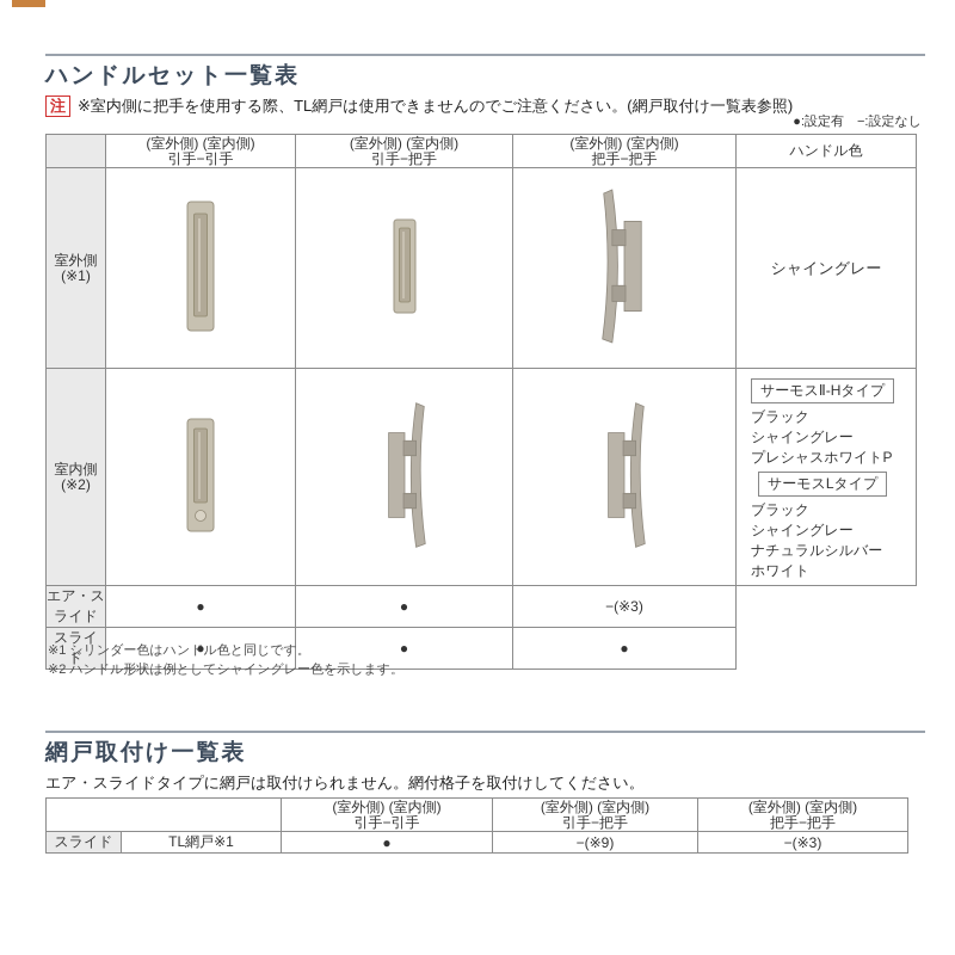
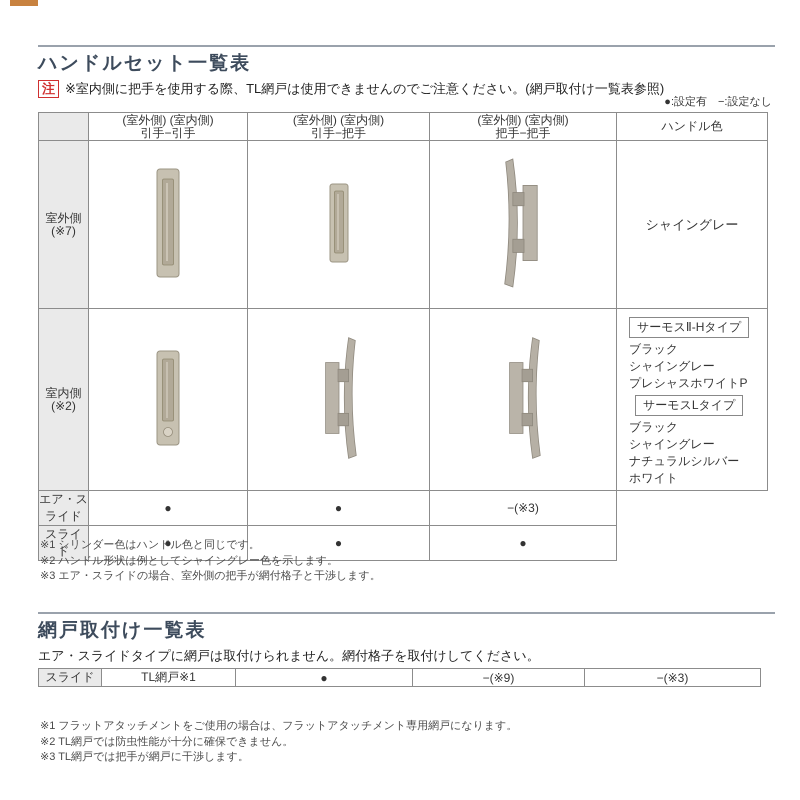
  ハンドルセット一覧表
  注
  ※室内側に把手を使用する際、TL網戸は使用できませんのでご注意ください。(網戸取付け一覧表参照)
  ●:設定有 −:設定なし
  	(室外側) (室内側) 引手−引手	(室外側) (室内側) 引手−把手	(室外側) (室内側) 把手−把手	ハンドル色
- 室外側 (※1)				シャイングレー
+ 室外側 (※7)				シャイングレー
  室内側 (※2)				サーモスⅡ-Hタイプ ブラック シャイングレー プレシャスホワイトP サーモスLタイプ ブラック シャイングレー ナチュラルシルバー ホワイト
  エア・スライド	●	●	−(※3)
  スライド	●	●	●
  ※1 シリンダー色はハンドル色と同じです。
  ※2 ハンドル形状は例としてシャイングレー色を示します。
+ ※3 エア・スライドの場合、室外側の把手が網付格子と干渉します。
  網戸取付け一覧表
  エア・スライドタイプに網戸は取付けられません。網付格子を取付けしてください。
- 	(室外側) (室内側) 引手−引手	(室外側) (室内側) 引手−把手	(室外側) (室内側) 把手−把手
  スライド	TL網戸※1	●	−(※9)	−(※3)
+ ※1 フラットアタッチメントをご使用の場合は、フラットアタッチメント専用網戸になります。
+ ※2 TL網戸では防虫性能が十分に確保できません。
+ ※3 TL網戸では把手が網戸に干渉します。
